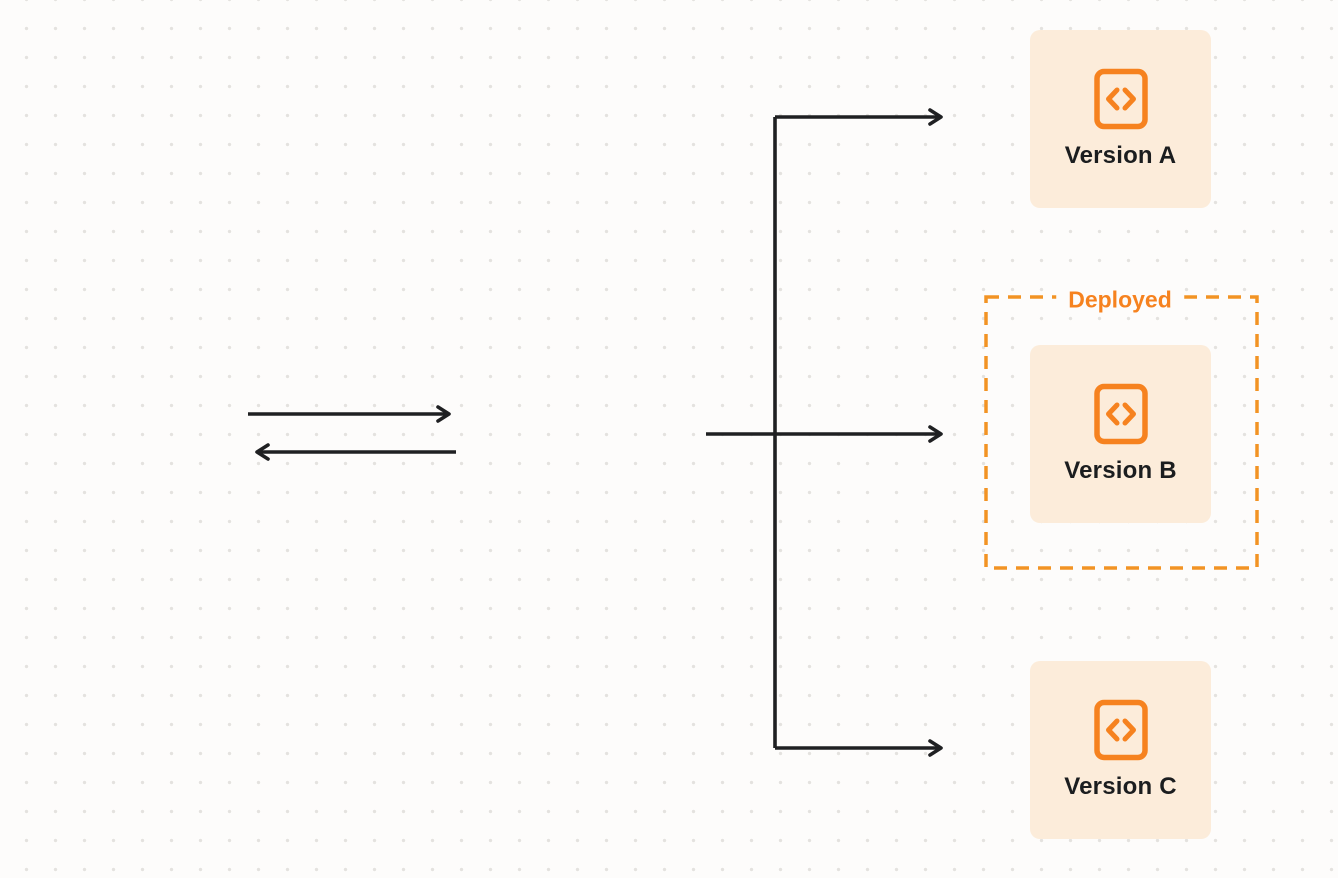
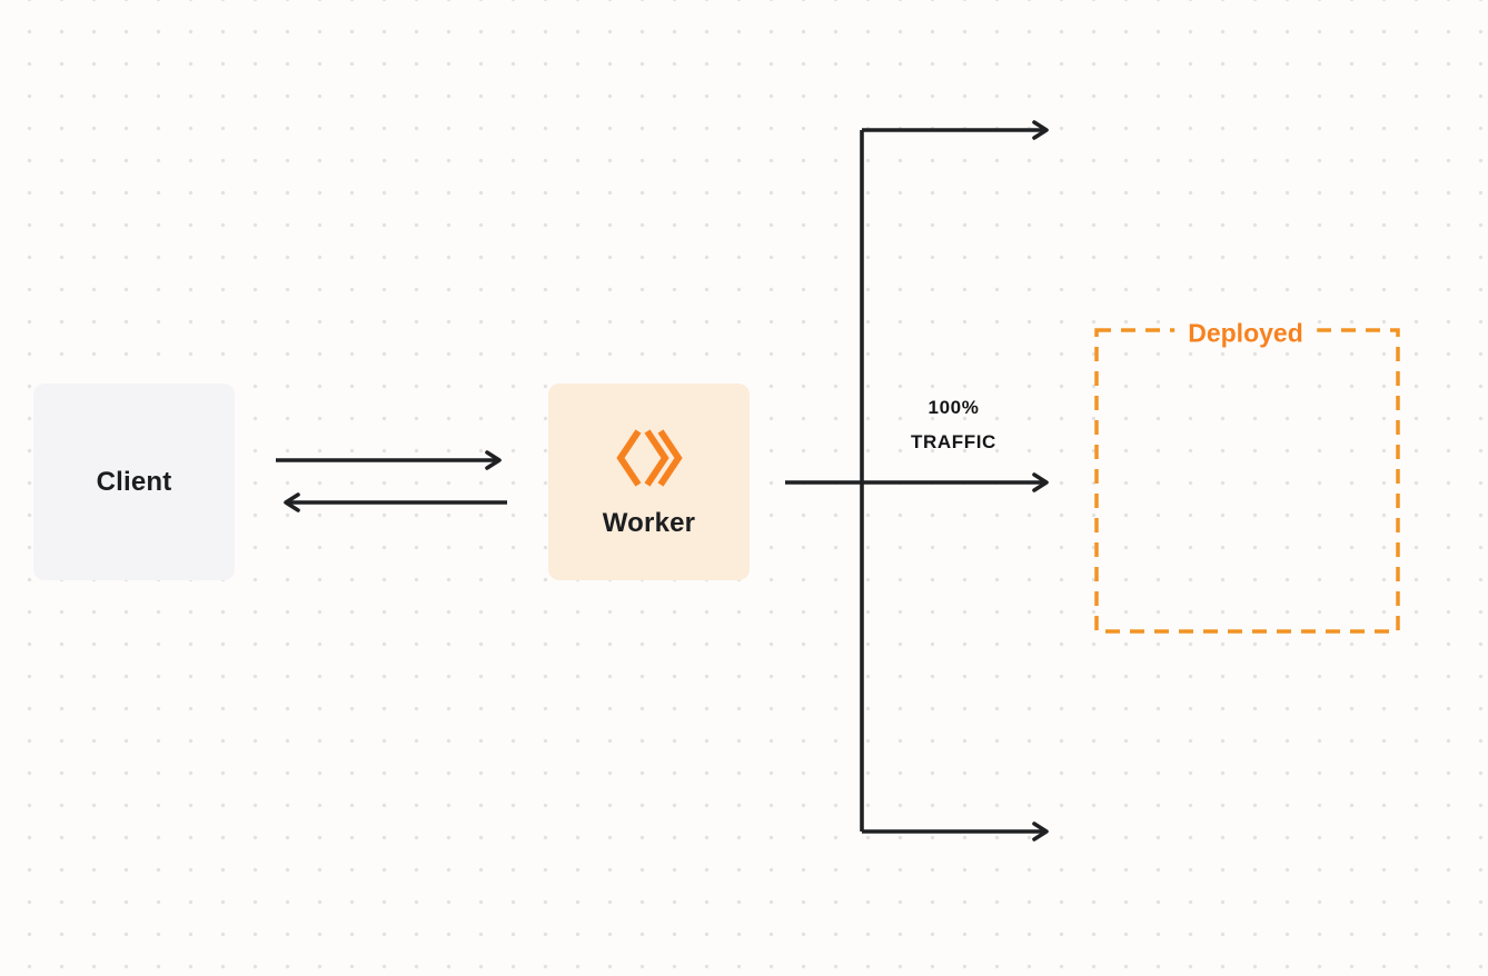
+ Client
+ Worker
+ 100%
+ TRAFFIC
  Deployed
- Version A
- Version B
- Version C
